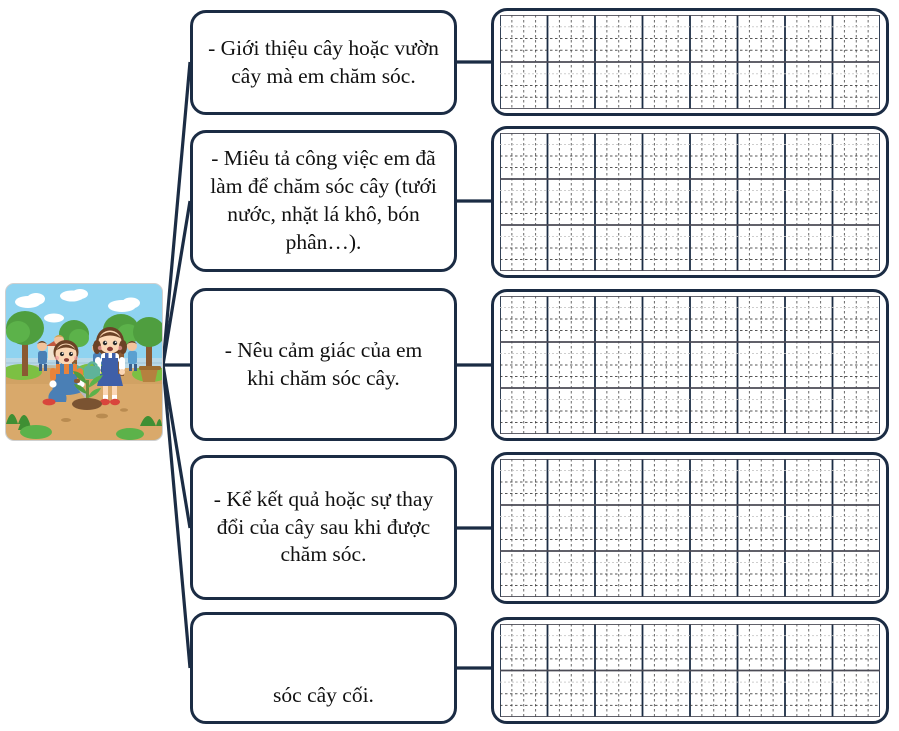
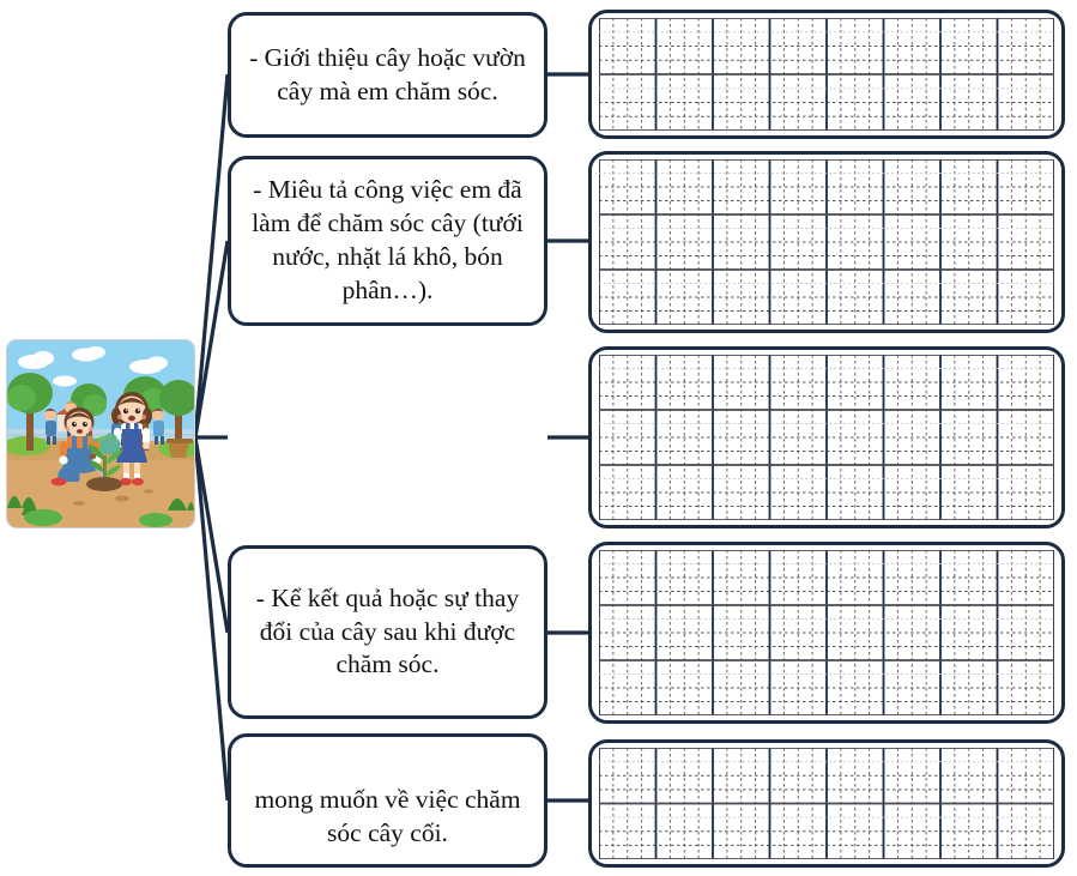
  - Giới thiệu cây hoặc vườn
  cây mà em chăm sóc.
  - Miêu tả công việc em đã
  làm để chăm sóc cây (tưới
  nước, nhặt lá khô, bón
  phân…).
- - Nêu cảm giác của em
- khi chăm sóc cây.
  - Kể kết quả hoặc sự thay
  đổi của cây sau khi được
  chăm sóc.
+ mong muốn về việc chăm
  sóc cây cối.
